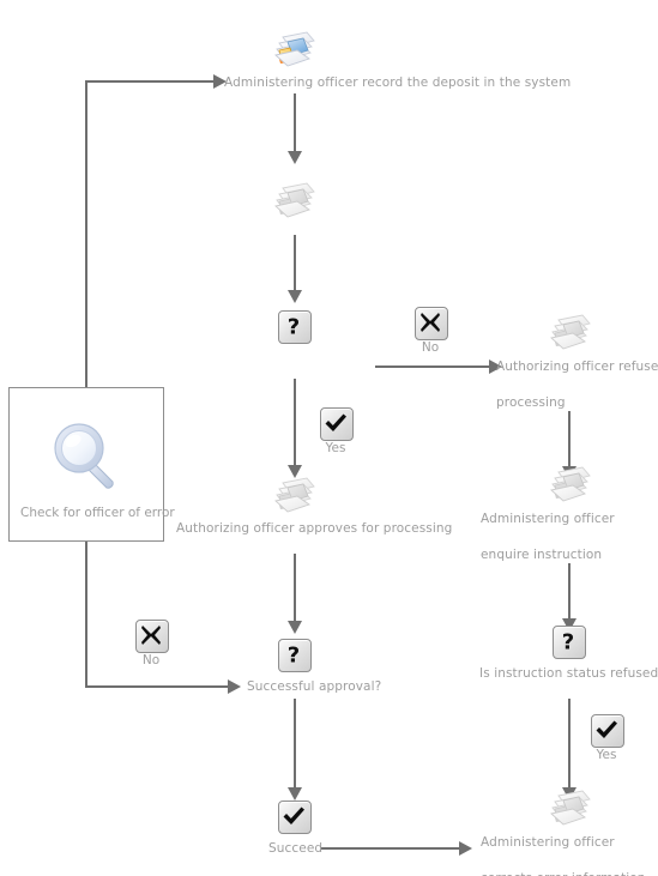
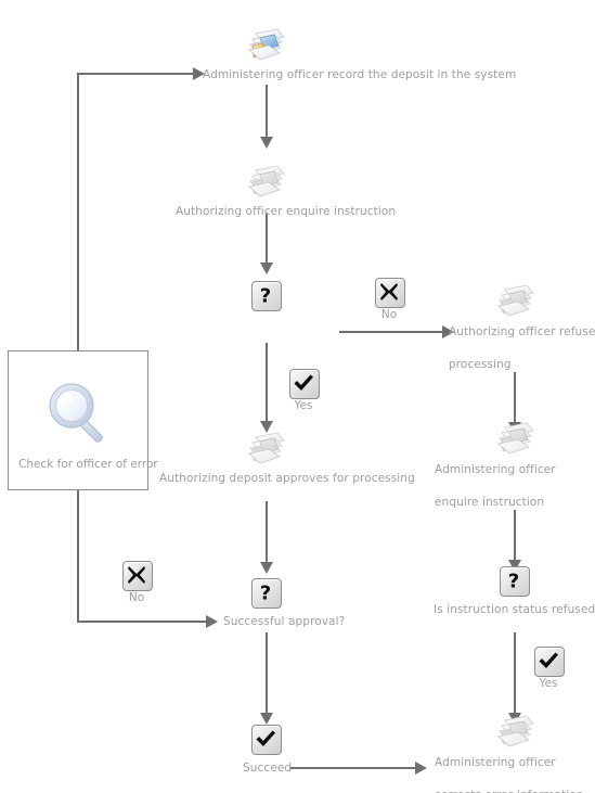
  Check for officer of error
  Administering officer record the deposit in the system
+ Authorizing officer enquire instruction
  ?
  No
  Yes
  Authorizing officer refuse processing
- Authorizing officer approves for processing
+ Authorizing deposit approves for processing
  Administering officer enquire instruction
  No
  ?
  Successful approval?
  ?
  Is instruction status refused
  Yes
  Succeed
